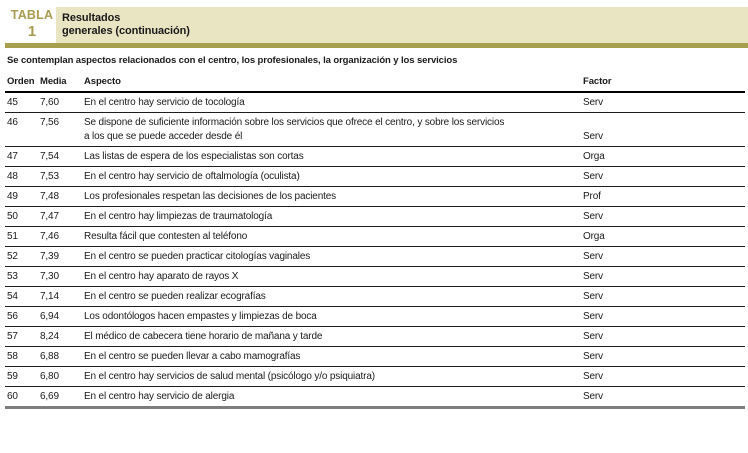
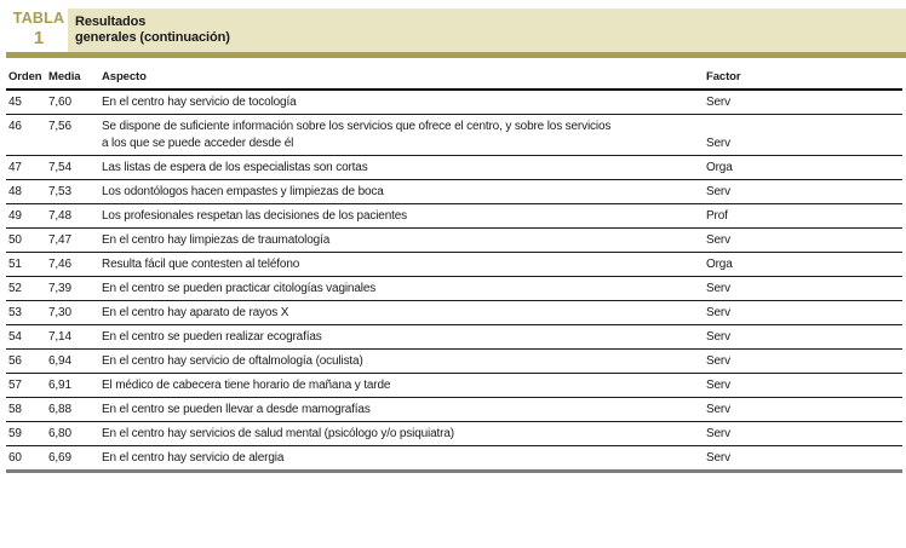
  TABLA
  1
  Resultados
  generales (continuación)
- Se contemplan aspectos relacionados con el centro, los profesionales, la organización y los servicios
  Orden	Media	Aspecto	Factor
  45	7,60	En el centro hay servicio de tocología	Serv
  46	7,56	Se dispone de suficiente información sobre los servicios que ofrece el centro, y sobre los serviciosa los que se puede acceder desde él	Serv
  47	7,54	Las listas de espera de los especialistas son cortas	Orga
- 48	7,53	En el centro hay servicio de oftalmología (oculista)	Serv
+ 48	7,53	Los odontólogos hacen empastes y limpiezas de boca	Serv
  49	7,48	Los profesionales respetan las decisiones de los pacientes	Prof
  50	7,47	En el centro hay limpiezas de traumatología	Serv
  51	7,46	Resulta fácil que contesten al teléfono	Orga
  52	7,39	En el centro se pueden practicar citologías vaginales	Serv
  53	7,30	En el centro hay aparato de rayos X	Serv
  54	7,14	En el centro se pueden realizar ecografías	Serv
- 56	6,94	Los odontólogos hacen empastes y limpiezas de boca	Serv
+ 56	6,94	En el centro hay servicio de oftalmología (oculista)	Serv
- 57	8,24	El médico de cabecera tiene horario de mañana y tarde	Serv
+ 57	6,91	El médico de cabecera tiene horario de mañana y tarde	Serv
- 58	6,88	En el centro se pueden llevar a cabo mamografías	Serv
+ 58	6,88	En el centro se pueden llevar a desde mamografías	Serv
  59	6,80	En el centro hay servicios de salud mental (psicólogo y/o psiquiatra)	Serv
  60	6,69	En el centro hay servicio de alergia	Serv
